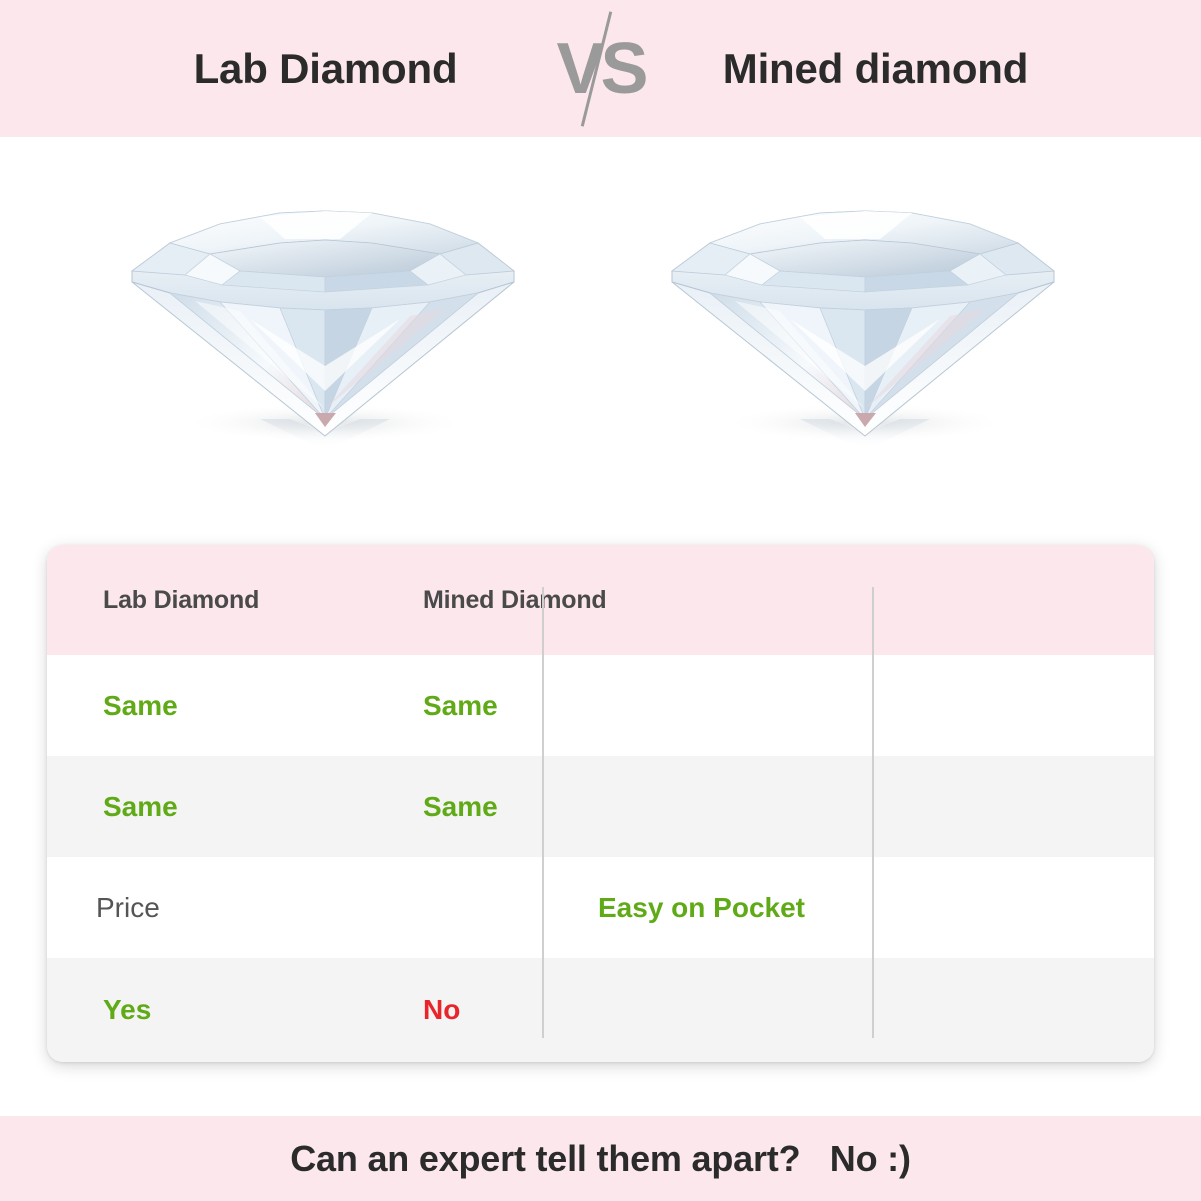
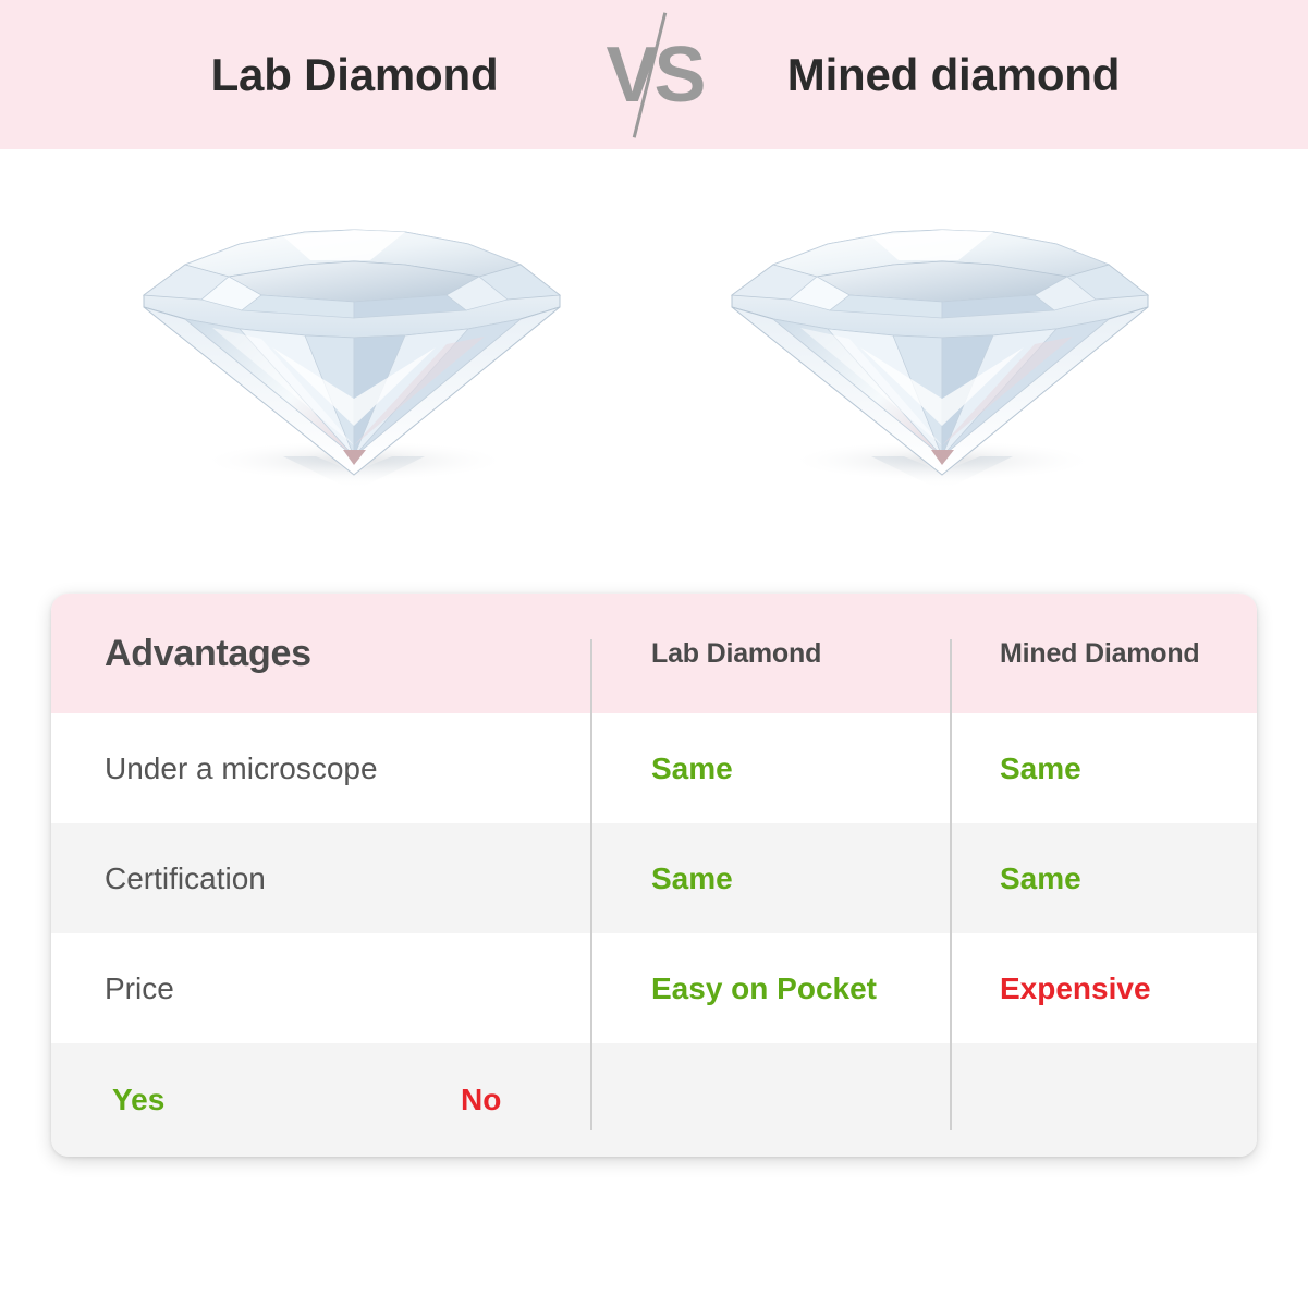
  Lab Diamond
  VS
  Mined diamond
+ Advantages
  Lab Diamond
  Mined Diamond
+ Under a microscope
  Same
  Same
+ Certification
  Same
  Same
  Price
  Easy on Pocket
+ Expensive
  Yes
  No
- Can an expert tell them apart? No :)
